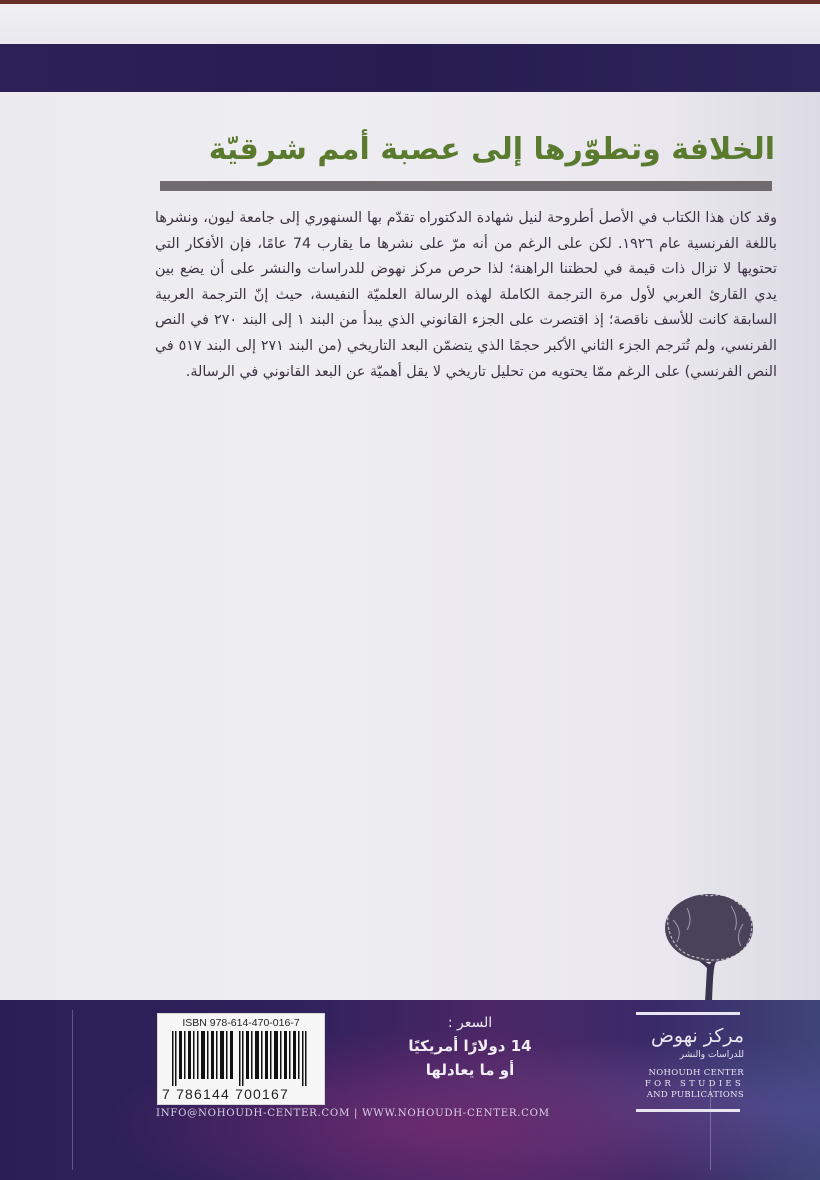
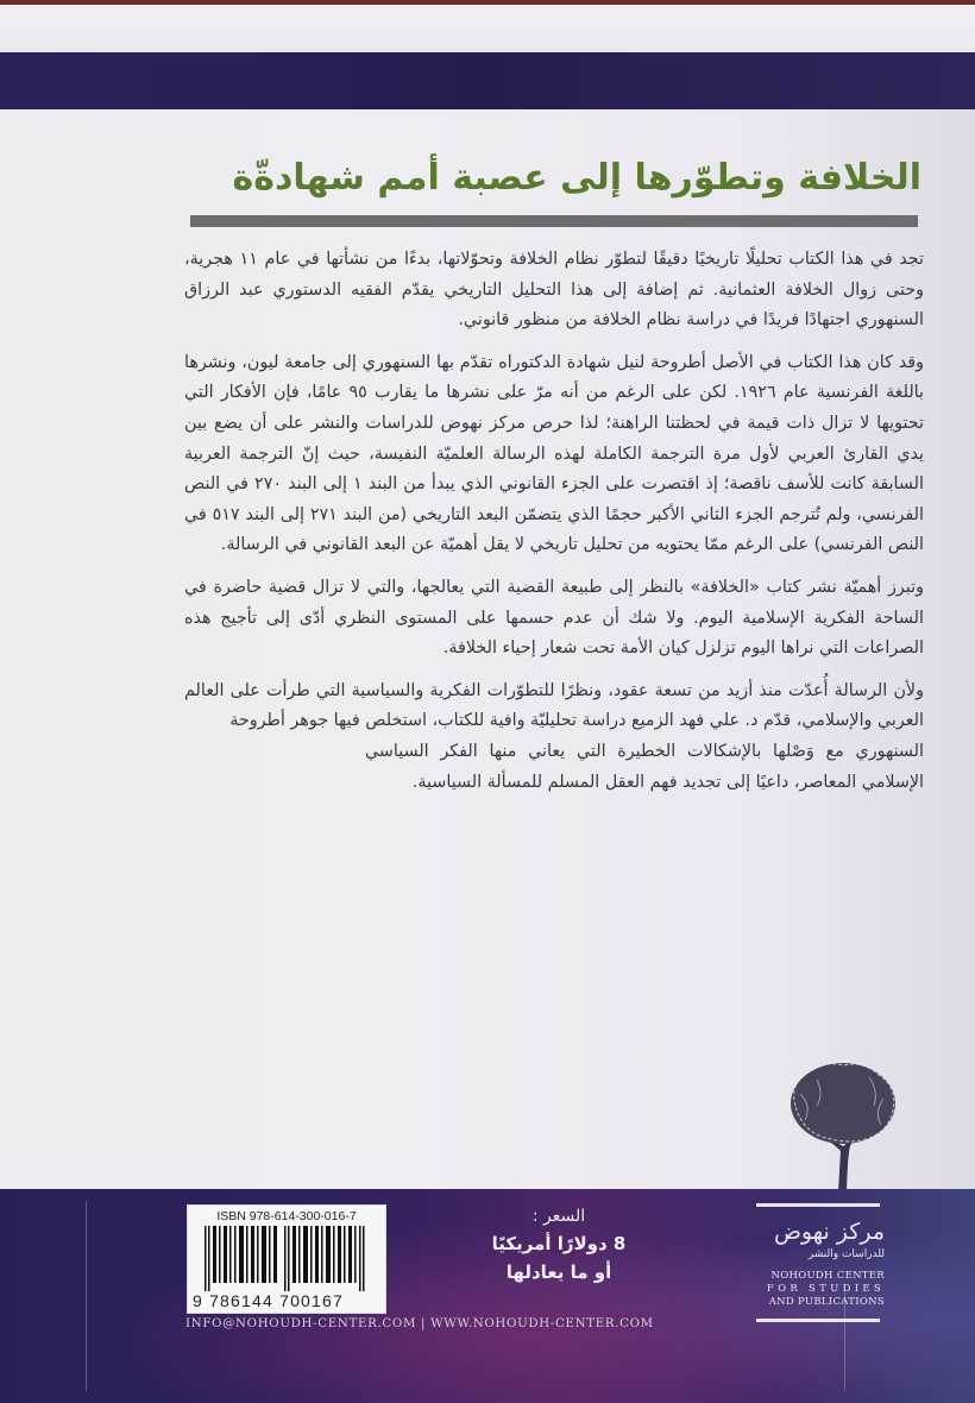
- الخلافة وتطوّرها إلى عصبة أمم شرقيّة
+ الخلافة وتطوّرها إلى عصبة أمم شهادةّة
+ تجد في هذا الكتاب تحليلًا تاريخيًا دقيقًا لتطوّر نظام الخلافة وتحوّلاتها، بدءًا من نشأتها في عام ١١ هجرية، وحتى زوال الخلافة العثمانية. ثم إضافة إلى هذا التحليل التاريخي يقدّم الفقيه الدستوري عبد الرزاق السنهوري اجتهادًا فريدًا في دراسة نظام الخلافة من منظور قانوني.
- وقد كان هذا الكتاب في الأصل أطروحة لنيل شهادة الدكتوراه تقدّم بها السنهوري إلى جامعة ليون، ونشرها باللغة الفرنسية عام ١٩٢٦. لكن على الرغم من أنه مرّ على نشرها ما يقارب 74 عامًا، فإن الأفكار التي تحتويها لا تزال ذات قيمة في لحظتنا الراهنة؛ لذا حرص مركز نهوض للدراسات والنشر على أن يضع بين يدي القارئ العربي لأول مرة الترجمة الكاملة لهذه الرسالة العلميّة النفيسة، حيث إنّ الترجمة العربية السابقة كانت للأسف ناقصة؛ إذ اقتصرت على الجزء القانوني الذي يبدأ من البند ١ إلى البند ٢٧٠ في النص الفرنسي، ولم تُترجم الجزء الثاني الأكبر حجمًا الذي يتضمّن البعد التاريخي (من البند ٢٧١ إلى البند ٥١٧ في النص الفرنسي) على الرغم ممّا يحتويه من تحليل تاريخي لا يقل أهميّة عن البعد القانوني في الرسالة.
+ وقد كان هذا الكتاب في الأصل أطروحة لنيل شهادة الدكتوراه تقدّم بها السنهوري إلى جامعة ليون، ونشرها باللغة الفرنسية عام ١٩٢٦. لكن على الرغم من أنه مرّ على نشرها ما يقارب ٩٥ عامًا، فإن الأفكار التي تحتويها لا تزال ذات قيمة في لحظتنا الراهنة؛ لذا حرص مركز نهوض للدراسات والنشر على أن يضع بين يدي القارئ العربي لأول مرة الترجمة الكاملة لهذه الرسالة العلميّة النفيسة، حيث إنّ الترجمة العربية السابقة كانت للأسف ناقصة؛ إذ اقتصرت على الجزء القانوني الذي يبدأ من البند ١ إلى البند ٢٧٠ في النص الفرنسي، ولم تُترجم الجزء الثاني الأكبر حجمًا الذي يتضمّن البعد التاريخي (من البند ٢٧١ إلى البند ٥١٧ في النص الفرنسي) على الرغم ممّا يحتويه من تحليل تاريخي لا يقل أهميّة عن البعد القانوني في الرسالة.
+ وتبرز أهميّة نشر كتاب «الخلافة» بالنظر إلى طبيعة القضية التي يعالجها، والتي لا تزال قضية حاضرة في الساحة الفكرية الإسلامية اليوم. ولا شك أن عدم حسمها على المستوى النظري أدّى إلى تأجيج هذه الصراعات التي نراها اليوم تزلزل كيان الأمة تحت شعار إحياء الخلافة.
+ ولأن الرسالة أُعدّت منذ أزيد من تسعة عقود، ونظرًا للتطوّرات الفكرية والسياسية التي طرأت على العالم العربي والإسلامي، قدّم د. علي فهد الزميع دراسة تحليليّة وافية للكتاب، استخلص فيها جوهر أطروحة
+ السنهوري مع وَصْلها بالإشكالات الخطيرة التي يعاني منها الفكر السياسي الإسلامي المعاصر، داعيًا إلى تجديد فهم العقل المسلم للمسألة السياسية.
- ISBN 978-614-470-016-7
+ ISBN 978-614-300-016-7
- 7 786144 700167
+ 9 786144 700167
  السعر :
- 14 دولارًا أمريكيًا
+ 8 دولارًا أمريكيًا
  أو ما يعادلها
  مركز نهوض
  للدراسات والنشر
  NOHOUDH CENTER
  FOR STUDIES
  AND PUBLICATIONS
  INFO@NOHOUDH-CENTER.COM | WWW.NOHOUDH-CENTER.COM
